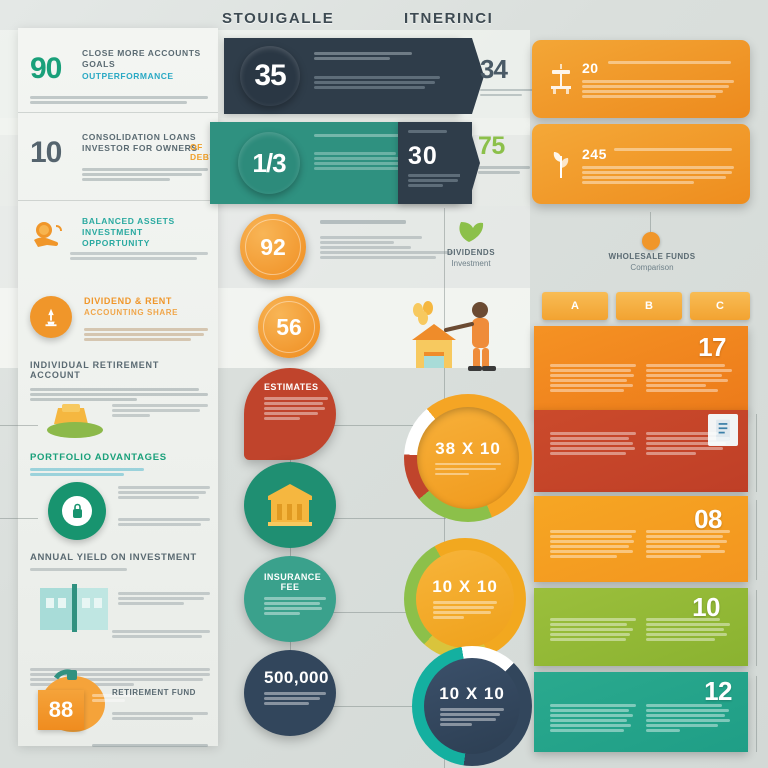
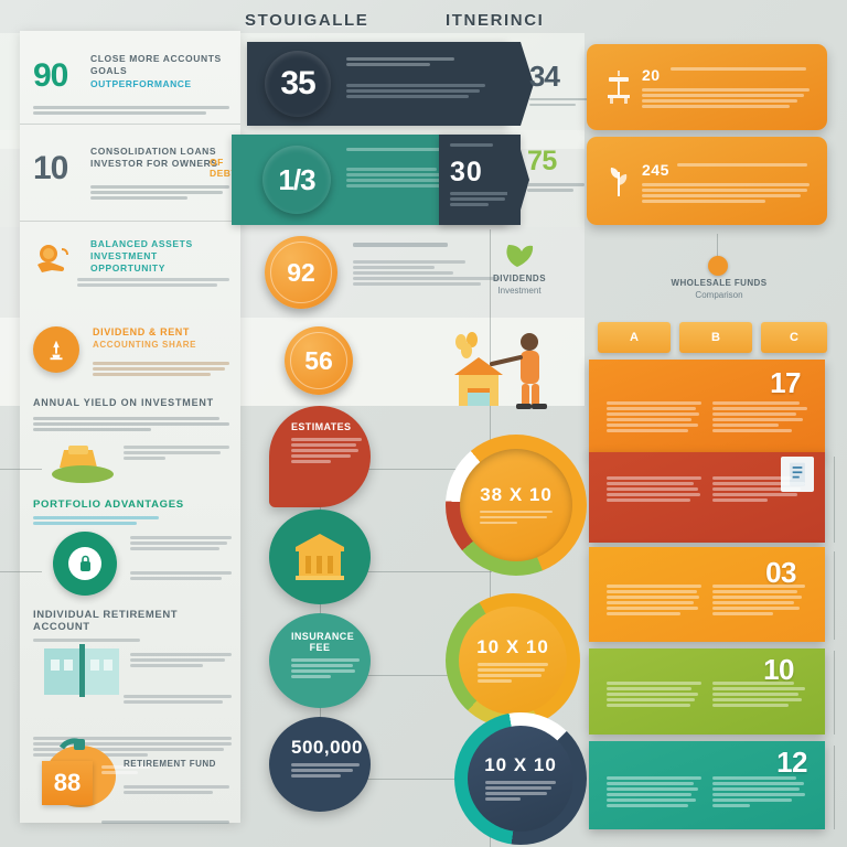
  STOUIGALLE
  ITNERINCI
  90
  CLOSE MORE ACCOUNTS
  GOALS
  OUTPERFORMANCE
  10
  CONSOLIDATION LOANS
  INVESTOR FOR OWNERS
  OF DEB
  BALANCED ASSETS
  INVESTMENT OPPORTUNITY
  DIVIDEND & RENT
  ACCOUNTING SHARE
- INDIVIDUAL RETIREMENT ACCOUNT
+ ANNUAL YIELD ON INVESTMENT
  PORTFOLIO ADVANTAGES
- ANNUAL YIELD ON INVESTMENT
+ INDIVIDUAL RETIREMENT ACCOUNT
  88
  RETIREMENT FUND
  35
  34
  1/3
  30
  75
  92
  20
  245
  DIVIDENDS
  Investment
  WHOLESALE FUNDS
  Comparison
  56
  A
  B
  C
  17
- 08
+ 03
  10
  12
  ESTIMATES
  INSURANCE FEE
  500,000
  38 X 10
  10 X 10
  10 X 10
